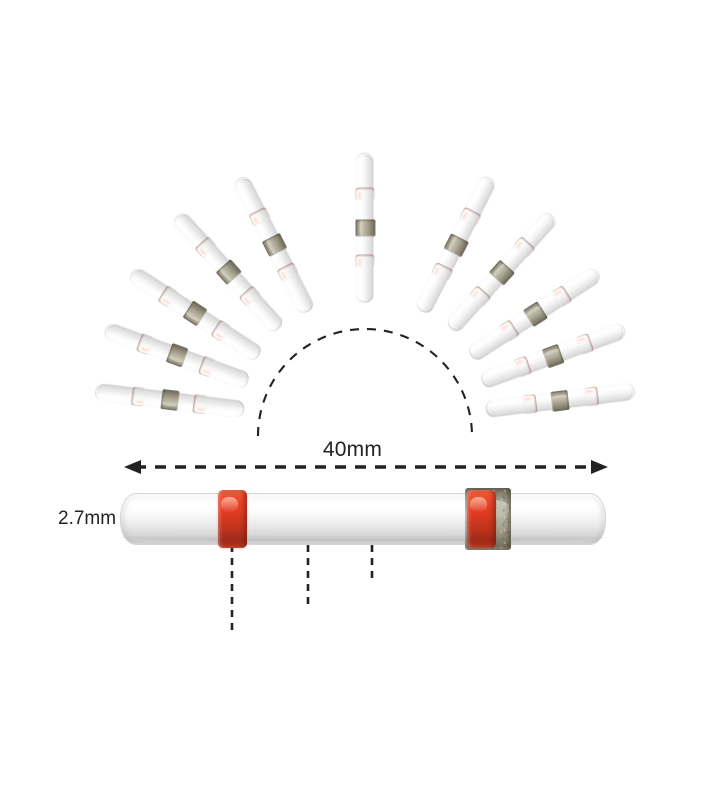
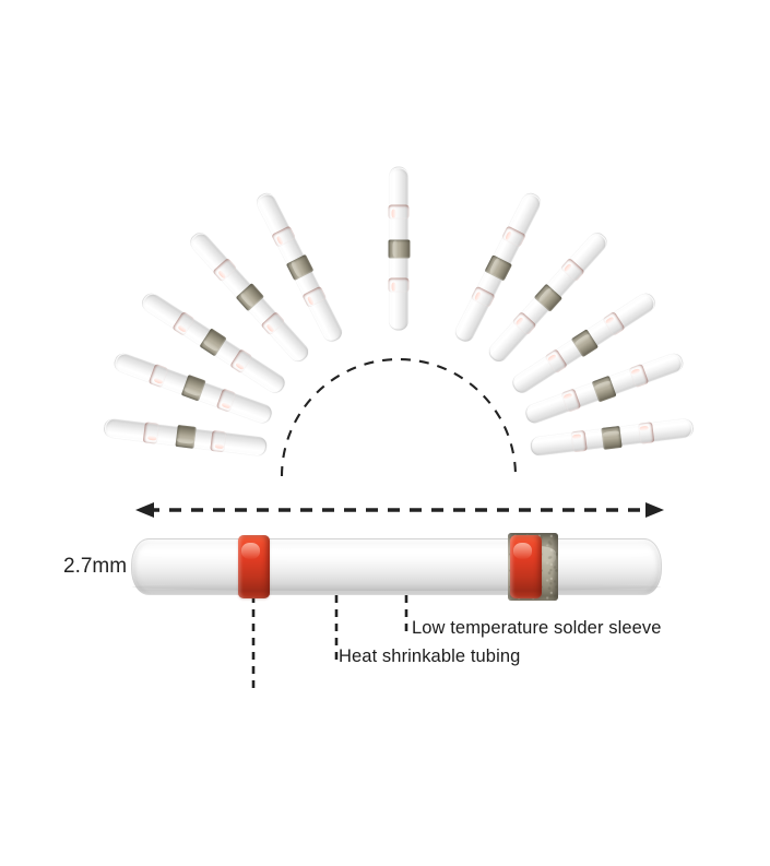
- 40mm
  2.7mm
+ Low temperature solder sleeve
+ Heat shrinkable tubing
